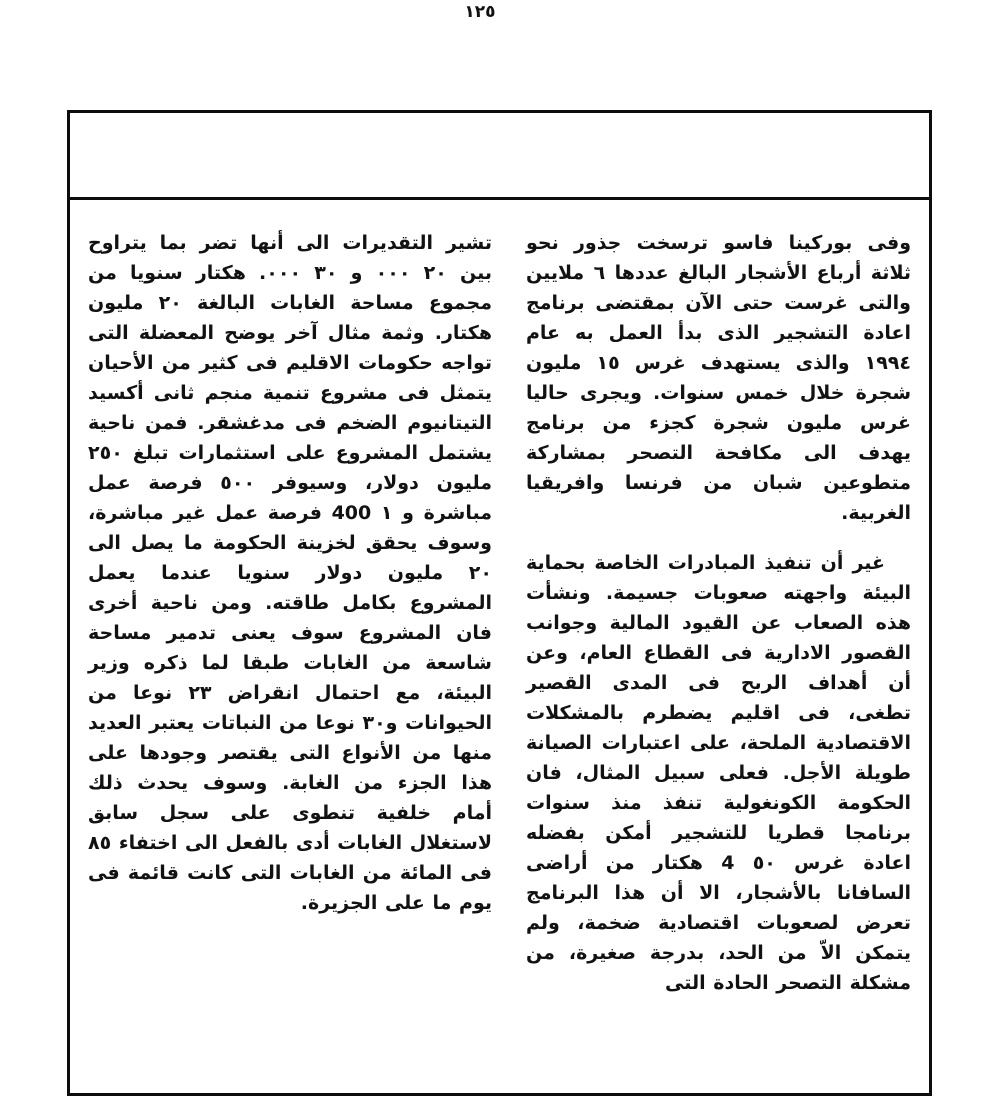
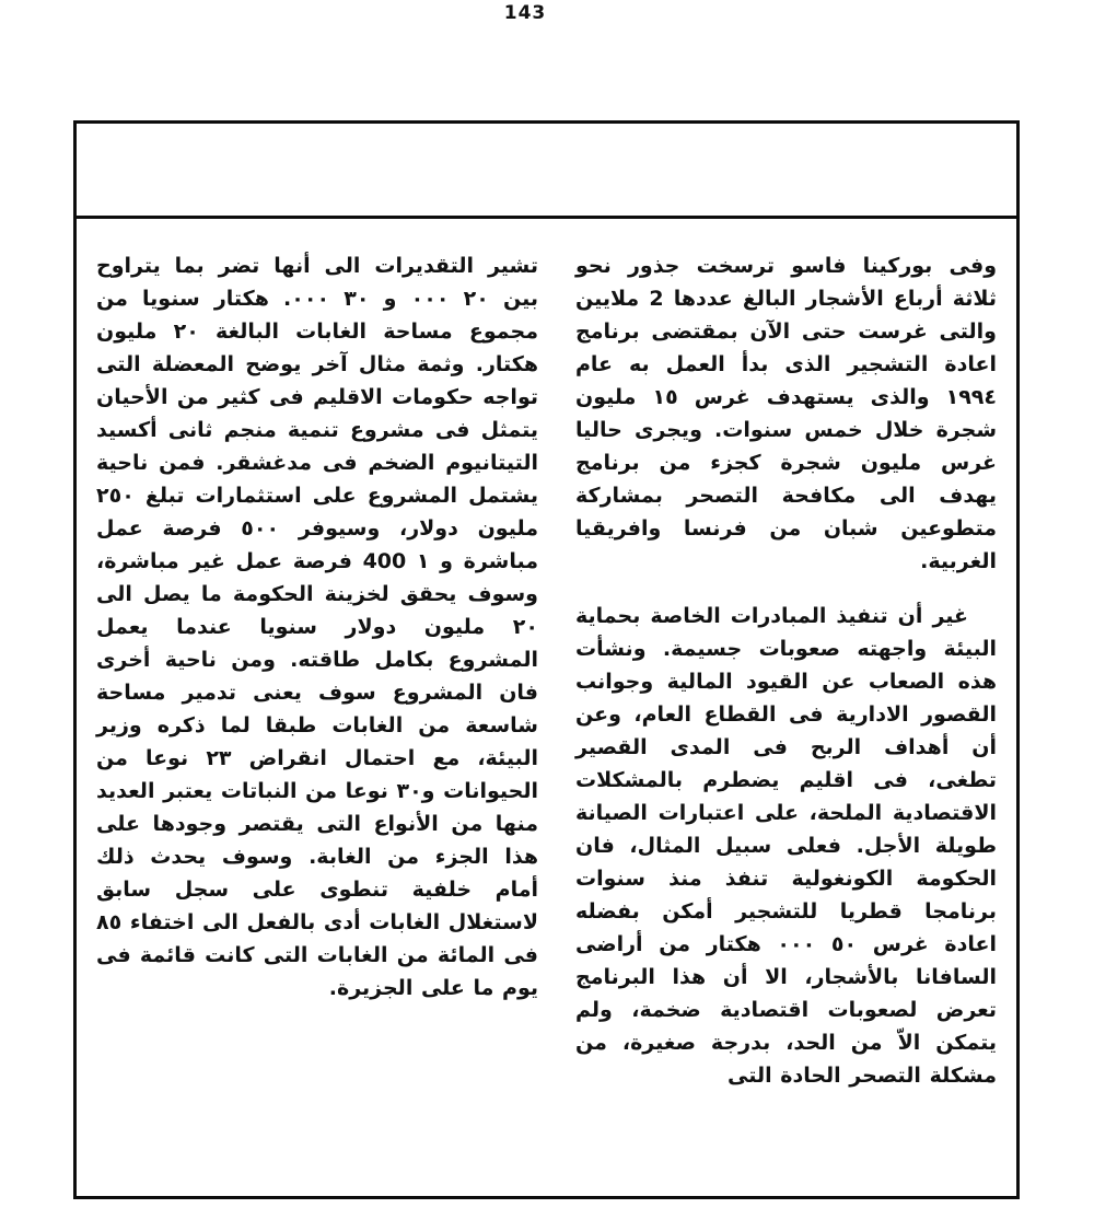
- ١٢٥
+ 143
- وفى بوركينا فاسو ترسخت جذور نحو ثلاثة أرباع الأشجار البالغ عددها ٦ ملايين والتى غرست حتى الآن بمقتضى برنامج اعادة التشجير الذى بدأ العمل به عام ١٩٩٤ والذى يستهدف غرس ١٥ مليون شجرة خلال خمس سنوات. ويجرى حاليا غرس مليون شجرة كجزء من برنامج يهدف الى مكافحة التصحر بمشاركة متطوعين شبان من فرنسا وافريقيا الغربية.
+ وفى بوركينا فاسو ترسخت جذور نحو ثلاثة أرباع الأشجار البالغ عددها 2 ملايين والتى غرست حتى الآن بمقتضى برنامج اعادة التشجير الذى بدأ العمل به عام ١٩٩٤ والذى يستهدف غرس ١٥ مليون شجرة خلال خمس سنوات. ويجرى حاليا غرس مليون شجرة كجزء من برنامج يهدف الى مكافحة التصحر بمشاركة متطوعين شبان من فرنسا وافريقيا الغربية.
- غير أن تنفيذ المبادرات الخاصة بحماية البيئة واجهته صعوبات جسيمة. ونشأت هذه الصعاب عن القيود المالية وجوانب القصور الادارية فى القطاع العام، وعن أن أهداف الربح فى المدى القصير تطغى، فى اقليم يضطرم بالمشكلات الاقتصادية الملحة، على اعتبارات الصيانة طويلة الأجل. فعلى سبيل المثال، فان الحكومة الكونغولية تنفذ منذ سنوات برنامجا قطريا للتشجير أمكن بفضله اعادة غرس ٥٠ 4 هكتار من أراضى السافانا بالأشجار، الا أن هذا البرنامج تعرض لصعوبات اقتصادية ضخمة، ولم يتمكن الاّ من الحد، بدرجة صغيرة، من مشكلة التصحر الحادة التى
+ غير أن تنفيذ المبادرات الخاصة بحماية البيئة واجهته صعوبات جسيمة. ونشأت هذه الصعاب عن القيود المالية وجوانب القصور الادارية فى القطاع العام، وعن أن أهداف الربح فى المدى القصير تطغى، فى اقليم يضطرم بالمشكلات الاقتصادية الملحة، على اعتبارات الصيانة طويلة الأجل. فعلى سبيل المثال، فان الحكومة الكونغولية تنفذ منذ سنوات برنامجا قطريا للتشجير أمكن بفضله اعادة غرس ٥٠ ٠٠٠ هكتار من أراضى السافانا بالأشجار، الا أن هذا البرنامج تعرض لصعوبات اقتصادية ضخمة، ولم يتمكن الاّ من الحد، بدرجة صغيرة، من مشكلة التصحر الحادة التى
  تشير التقديرات الى أنها تضر بما يتراوح بين ٢٠ ٠٠٠ و ٣٠ ٠٠٠. هكتار سنويا من مجموع مساحة الغابات البالغة ٢٠ مليون هكتار. وثمة مثال آخر يوضح المعضلة التى تواجه حكومات الاقليم فى كثير من الأحيان يتمثل فى مشروع تنمية منجم ثانى أكسيد التيتانيوم الضخم فى مدغشقر. فمن ناحية يشتمل المشروع على استثمارات تبلغ ٢٥٠ مليون دولار، وسيوفر ٥٠٠ فرصة عمل مباشرة و ١ 400 فرصة عمل غير مباشرة، وسوف يحقق لخزينة الحكومة ما يصل الى ٢٠ مليون دولار سنويا عندما يعمل المشروع بكامل طاقته. ومن ناحية أخرى فان المشروع سوف يعنى تدمير مساحة شاسعة من الغابات طبقا لما ذكره وزير البيئة، مع احتمال انقراض ٢٣ نوعا من الحيوانات و٣٠ نوعا من النباتات يعتبر العديد منها من الأنواع التى يقتصر وجودها على هذا الجزء من الغابة. وسوف يحدث ذلك أمام خلفية تنطوى على سجل سابق لاستغلال الغابات أدى بالفعل الى اختفاء ٨٥ فى المائة من الغابات التى كانت قائمة فى يوم ما على الجزيرة.
